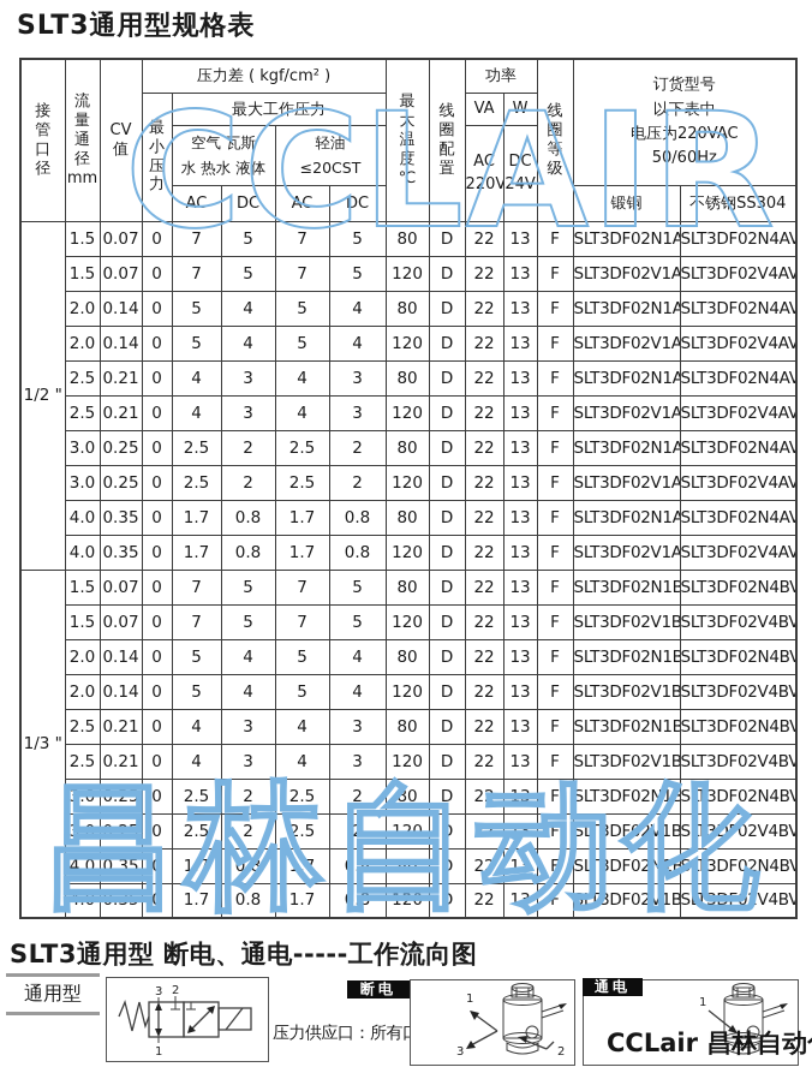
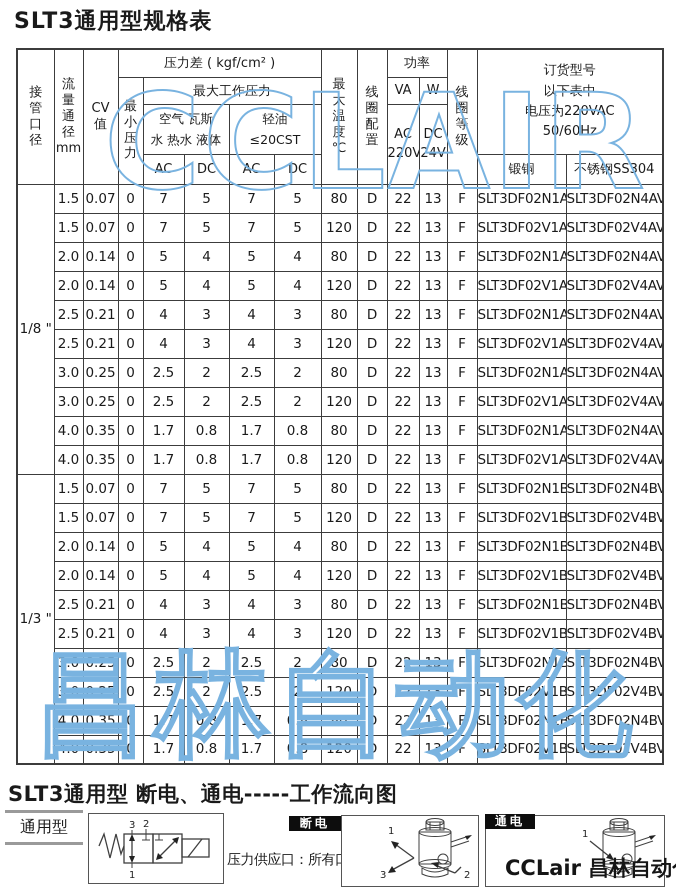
  SLT3通用型规格表
  接管口径	流量通径mm	CV值	压力差 ( kgf/cm² )	最大温度℃	线圈配置	功率	线圈等级	订货型号以下表中电压为220VAC50/60Hz
  最小压力	最大工作压力	VA	W
  空气 瓦斯水 热水 液体	轻油≤20CST	AC220V	DC24V
  AC	DC	AC	DC	锻铜	不锈钢SS304
- 1/2 "	1.5	0.07	0	7	5	7	5	80	D	22	13	F	SLT3DF02N1A	SLT3DF02N4AV
+ 1/8 "	1.5	0.07	0	7	5	7	5	80	D	22	13	F	SLT3DF02N1A	SLT3DF02N4AV
  1.5	0.07	0	7	5	7	5	120	D	22	13	F	SLT3DF02V1A	SLT3DF02V4AV
  2.0	0.14	0	5	4	5	4	80	D	22	13	F	SLT3DF02N1A	SLT3DF02N4AV
  2.0	0.14	0	5	4	5	4	120	D	22	13	F	SLT3DF02V1A	SLT3DF02V4AV
  2.5	0.21	0	4	3	4	3	80	D	22	13	F	SLT3DF02N1A	SLT3DF02N4AV
  2.5	0.21	0	4	3	4	3	120	D	22	13	F	SLT3DF02V1A	SLT3DF02V4AV
  3.0	0.25	0	2.5	2	2.5	2	80	D	22	13	F	SLT3DF02N1A	SLT3DF02N4AV
  3.0	0.25	0	2.5	2	2.5	2	120	D	22	13	F	SLT3DF02V1A	SLT3DF02V4AV
  4.0	0.35	0	1.7	0.8	1.7	0.8	80	D	22	13	F	SLT3DF02N1A	SLT3DF02N4AV
  4.0	0.35	0	1.7	0.8	1.7	0.8	120	D	22	13	F	SLT3DF02V1A	SLT3DF02V4AV
  1/3 "	1.5	0.07	0	7	5	7	5	80	D	22	13	F	SLT3DF02N1B	SLT3DF02N4BV
  1.5	0.07	0	7	5	7	5	120	D	22	13	F	SLT3DF02V1B	SLT3DF02V4BV
  2.0	0.14	0	5	4	5	4	80	D	22	13	F	SLT3DF02N1B	SLT3DF02N4BV
  2.0	0.14	0	5	4	5	4	120	D	22	13	F	SLT3DF02V1B	SLT3DF02V4BV
  2.5	0.21	0	4	3	4	3	80	D	22	13	F	SLT3DF02N1B	SLT3DF02N4BV
  2.5	0.21	0	4	3	4	3	120	D	22	13	F	SLT3DF02V1B	SLT3DF02V4BV
  3.0	0.25	0	2.5	2	2.5	2	80	D	22	13	F	SLT3DF02N1B	SLT3DF02N4BV
  3.0	0.25	0	2.5	2	2.5	2	120	D	22	13	F	SLT3DF02V1B	SLT3DF02V4BV
  4.0	0.35	0	1.7	0.8	1.7	0.8	80	D	22	13	F	SLT3DF02N1B	SLT3DF02N4BV
  4.0	0.35	0	1.7	0.8	1.7	0.8	120	D	22	13	F	SLT3DF02V1B	SLT3DF02V4BV
  CCLAIR
  昌林自动化
  SLT3通用型 断电、通电-----工作流向图
  通用型
  3
  2
  1
  压力供应口：所有
  断电
  通电
  1
  3
  2
  1
  CCLair 昌林自动
